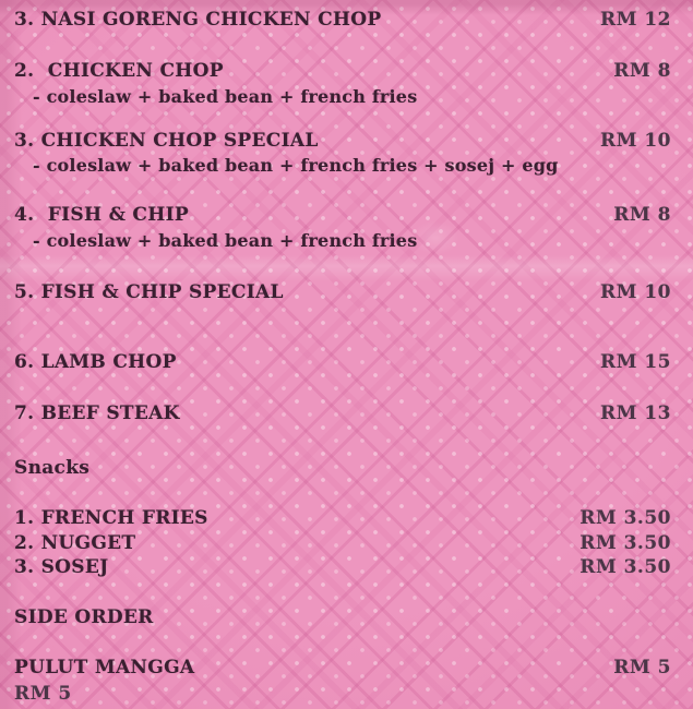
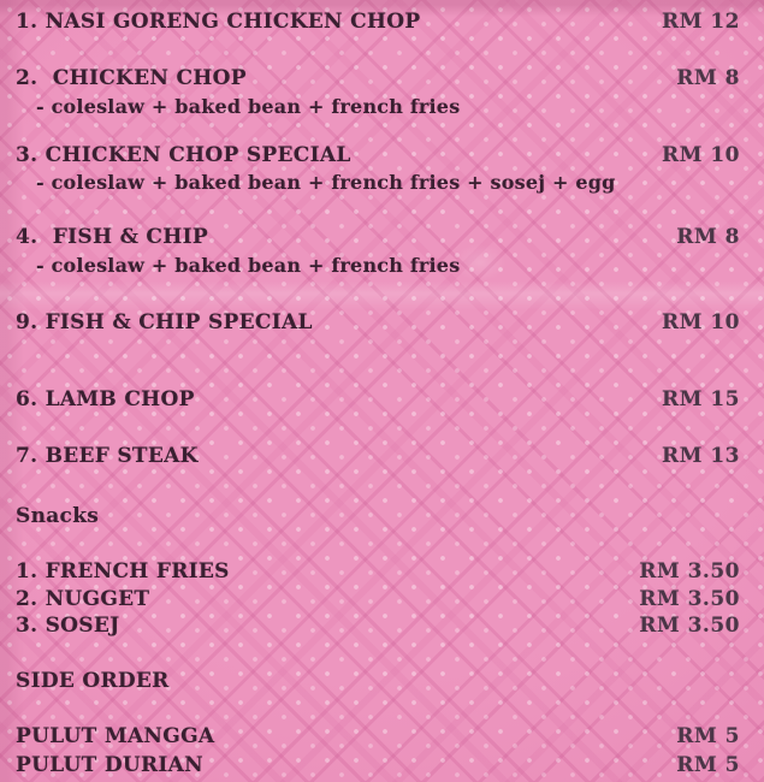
- 3. NASI GORENG CHICKEN CHOP
+ 1. NASI GORENG CHICKEN CHOP
  RM 12
  2. CHICKEN CHOP
  RM 8
  - coleslaw + baked bean + french fries
  3. CHICKEN CHOP SPECIAL
  RM 10
  - coleslaw + baked bean + french fries + sosej + egg
  4. FISH & CHIP
  RM 8
  - coleslaw + baked bean + french fries
- 5. FISH & CHIP SPECIAL
+ 9. FISH & CHIP SPECIAL
  RM 10
  6. LAMB CHOP
  RM 15
  7. BEEF STEAK
  RM 13
  Snacks
  1. FRENCH FRIES
  RM 3.50
  2. NUGGET
  RM 3.50
  3. SOSEJ
  RM 3.50
  SIDE ORDER
  PULUT MANGGA
  RM 5
+ PULUT DURIAN
  RM 5
